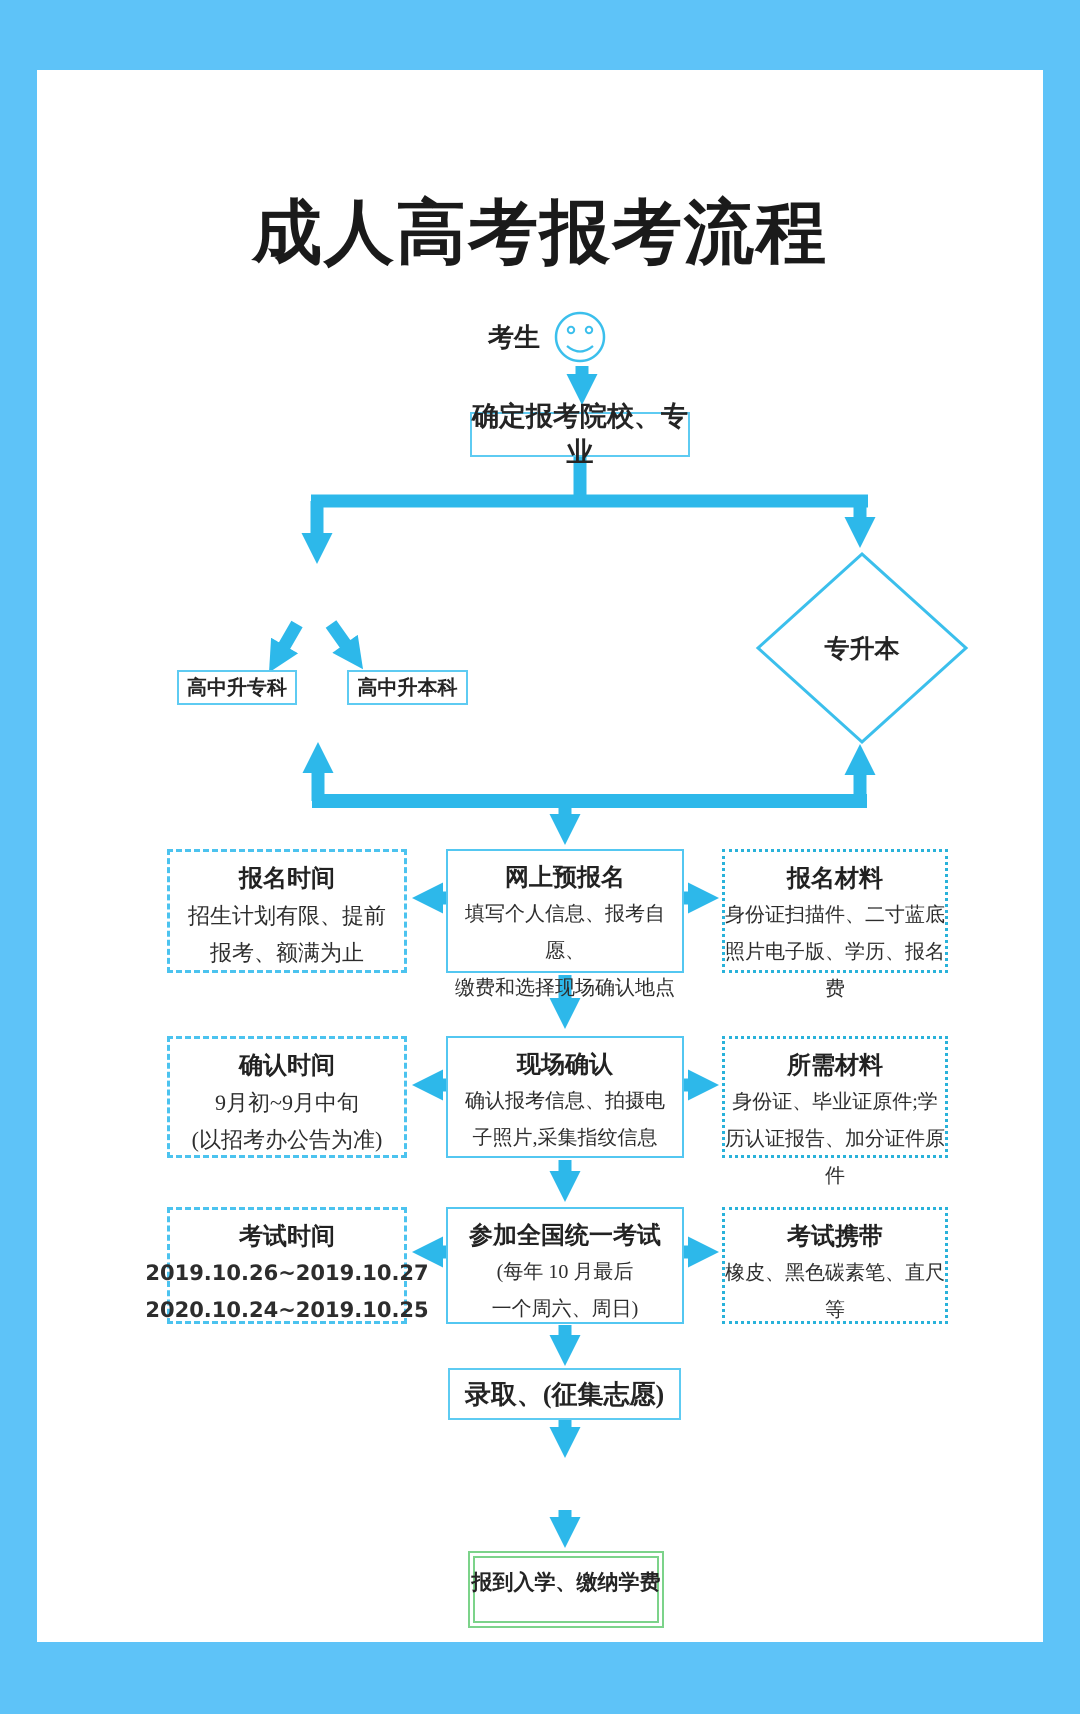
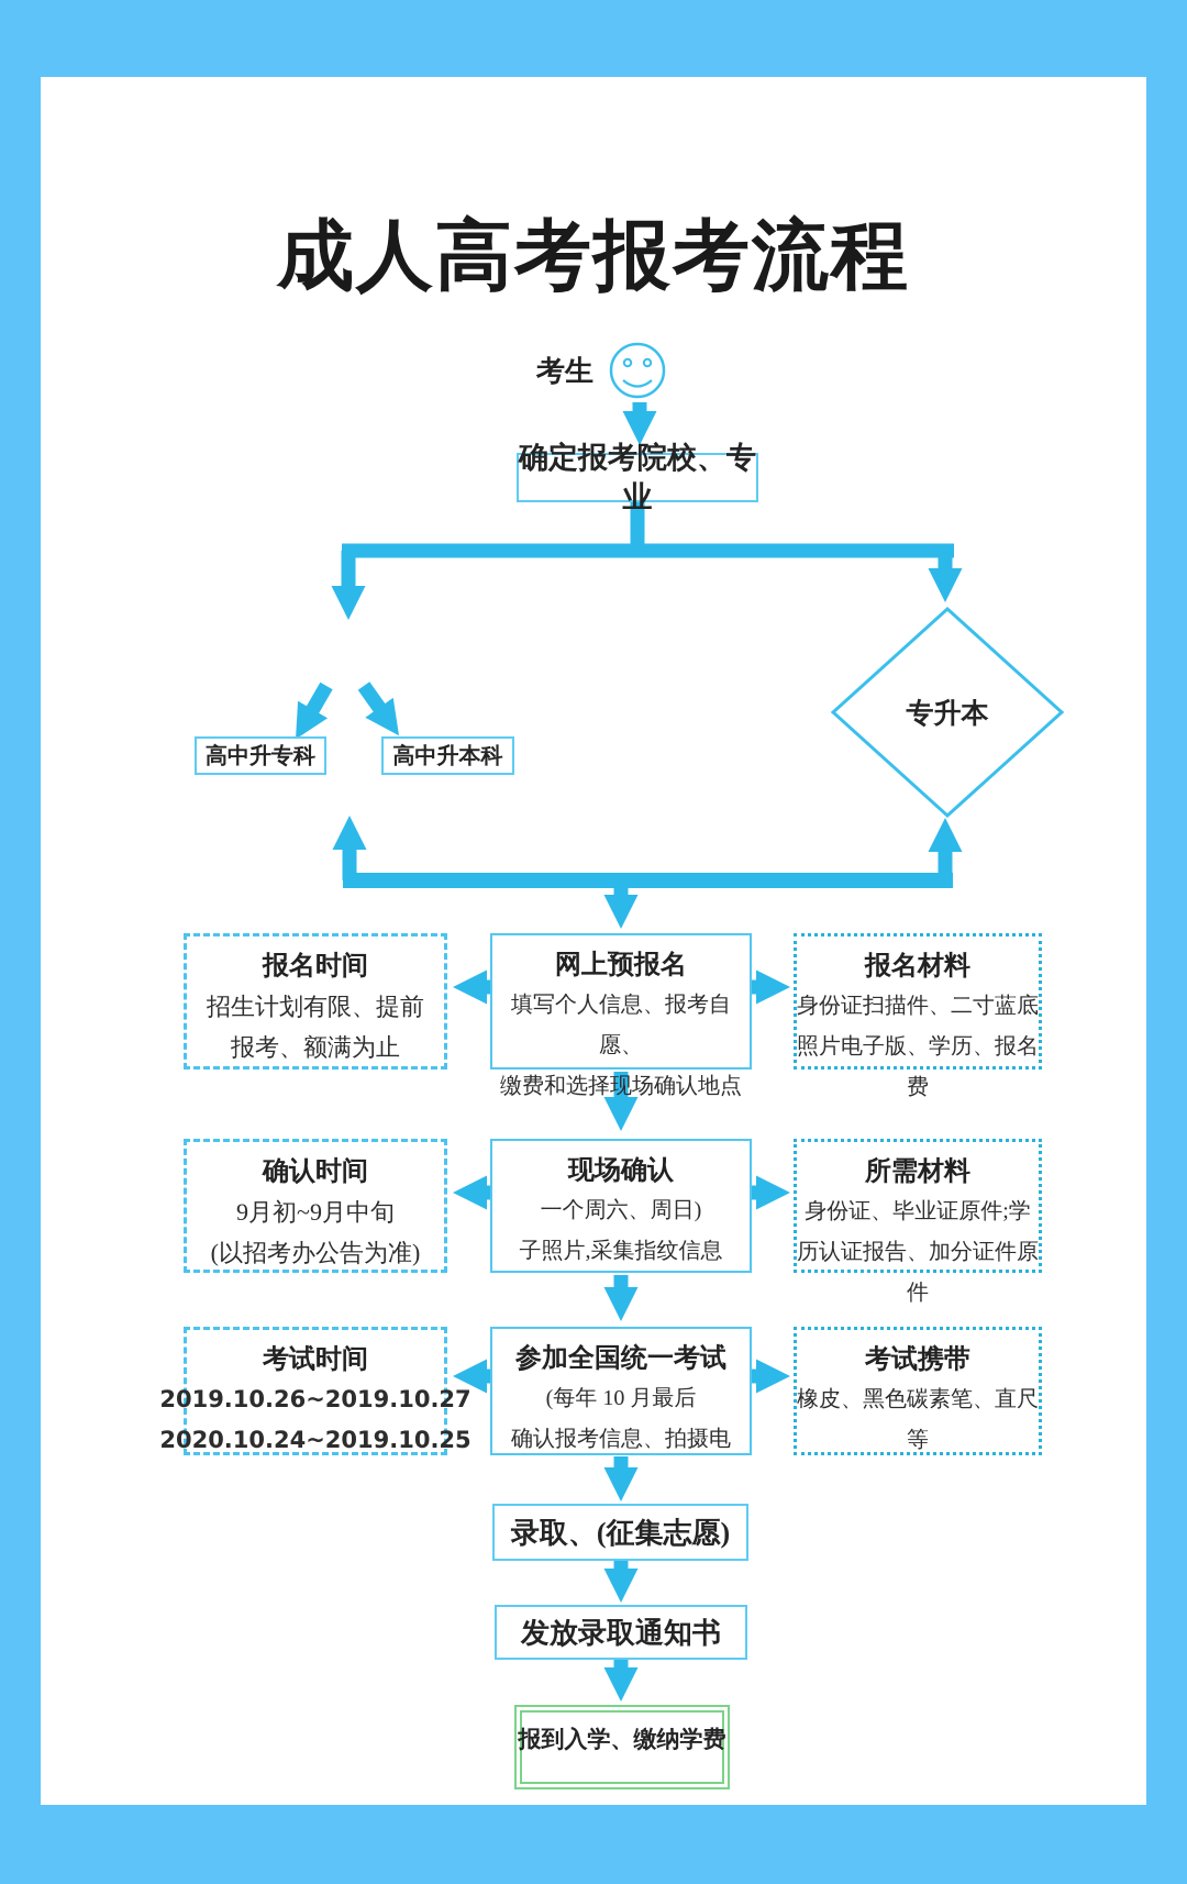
  成人高考报考流程
  考生
  确定报考院校、专业
  高中升专科
  高中升本科
  专升本
  报名时间
  招生计划有限、提前
  报考、额满为止
  网上预报名
  填写个人信息、报考自愿、
  缴费和选择现场确认地点
  报名材料
  身份证扫描件、二寸蓝底
  照片电子版、学历、报名费
  确认时间
  9月初~9月中旬
  (以招考办公告为准)
  现场确认
- 确认报考信息、拍摄电
+ 一个周六、周日)
  子照片,采集指纹信息
  所需材料
  身份证、毕业证原件;学
  历认证报告、加分证件原件
  考试时间
  2019.10.26~2019.10.27
  2020.10.24~2019.10.25
  参加全国统一考试
  (每年 10 月最后
- 一个周六、周日)
+ 确认报考信息、拍摄电
  考试携带
  橡皮、黑色碳素笔、直尺等
  录取、(征集志愿)
+ 发放录取通知书
  报到入学、缴纳学费
